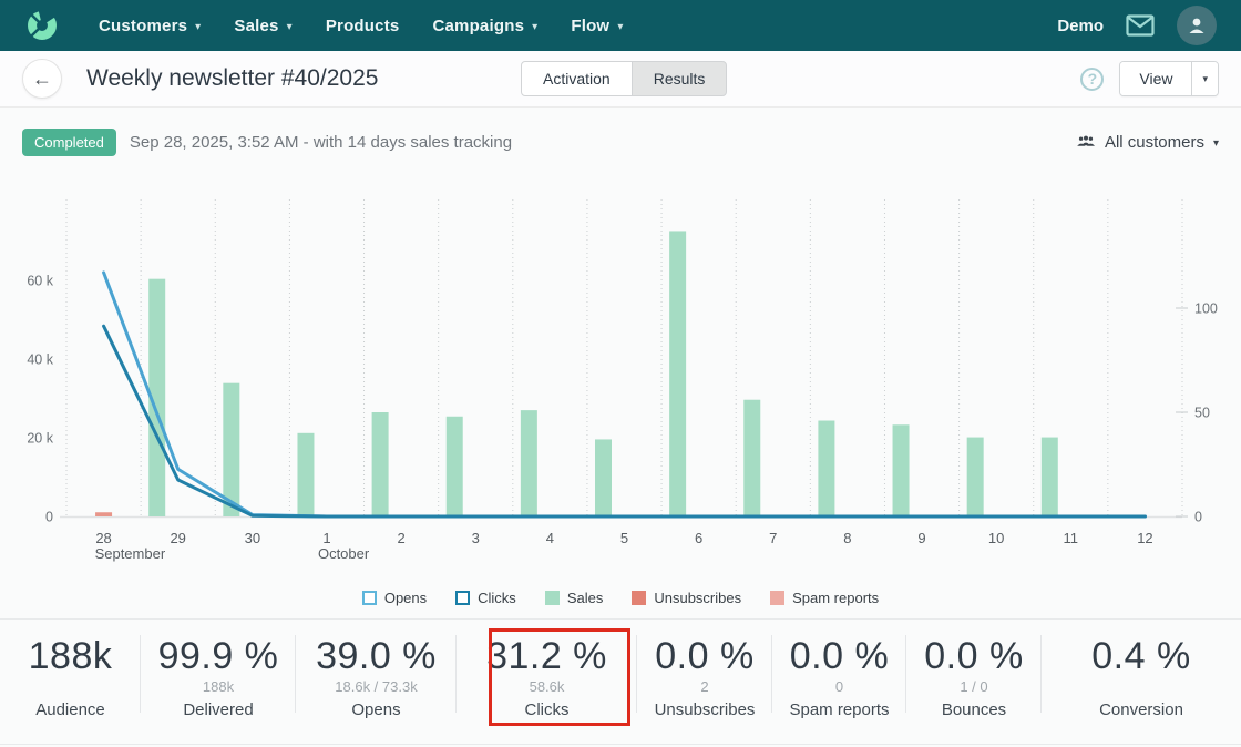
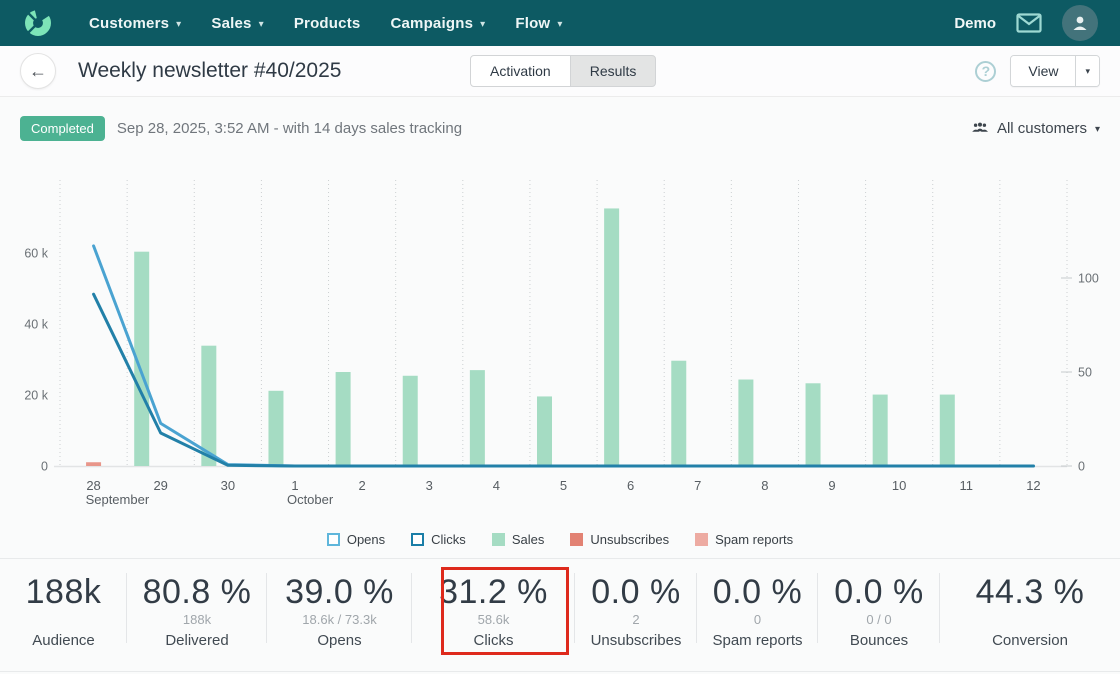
  Customers
  ▾
  Sales
  ▾
  Products
  Campaigns
  ▾
  Flow
  ▾
  Demo
  ←
  Weekly newsletter #40/2025
  Activation
  Results
  ?
  View
  ▾
  Completed
  Sep 28, 2025, 3:52 AM - with 14 days sales tracking
  All customers
  ▾
  0
  20 k
  40 k
  60 k
  0
  50
  100
  28
  29
  30
  1
  2
  3
  4
  5
  6
  7
  8
  9
  10
  11
  12
  September
  October
  Opens
  Clicks
  Sales
  Unsubscribes
  Spam reports
  188k
  Audience
- 99.9 %
+ 80.8 %
  188k
  Delivered
  39.0 %
  18.6k / 73.3k
  Opens
  31.2 %
  58.6k
  Clicks
  0.0 %
  2
  Unsubscribes
  0.0 %
  0
  Spam reports
  0.0 %
- 1 / 0
+ 0 / 0
  Bounces
- 0.4 %
+ 44.3 %
  Conversion
